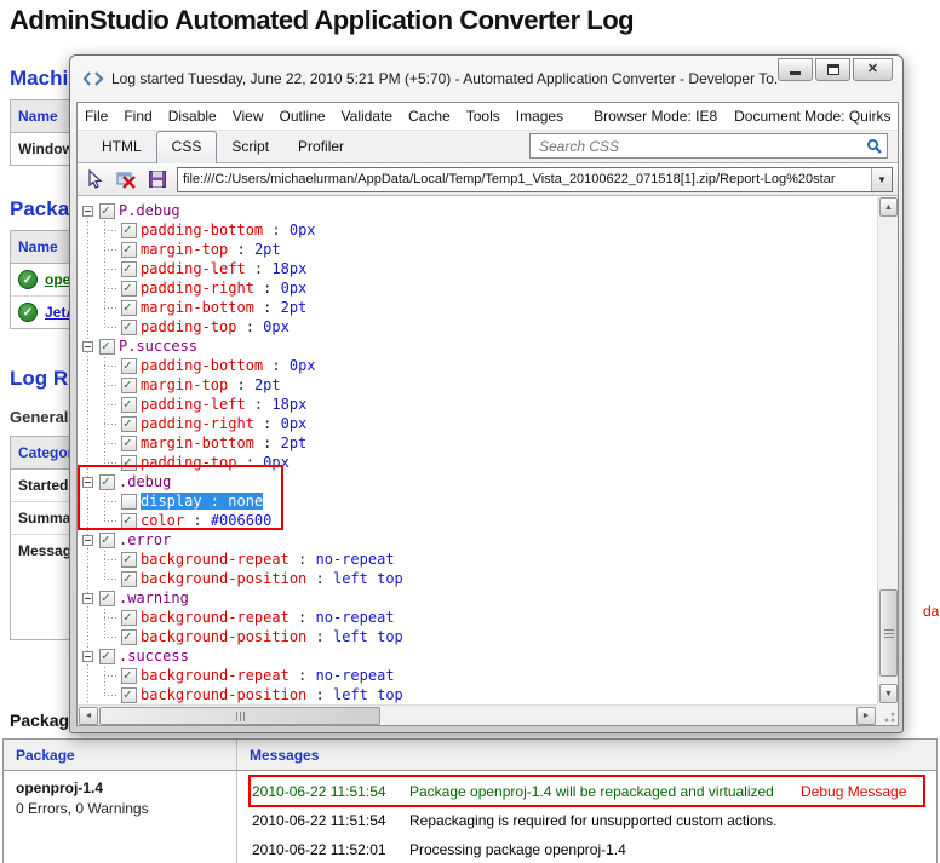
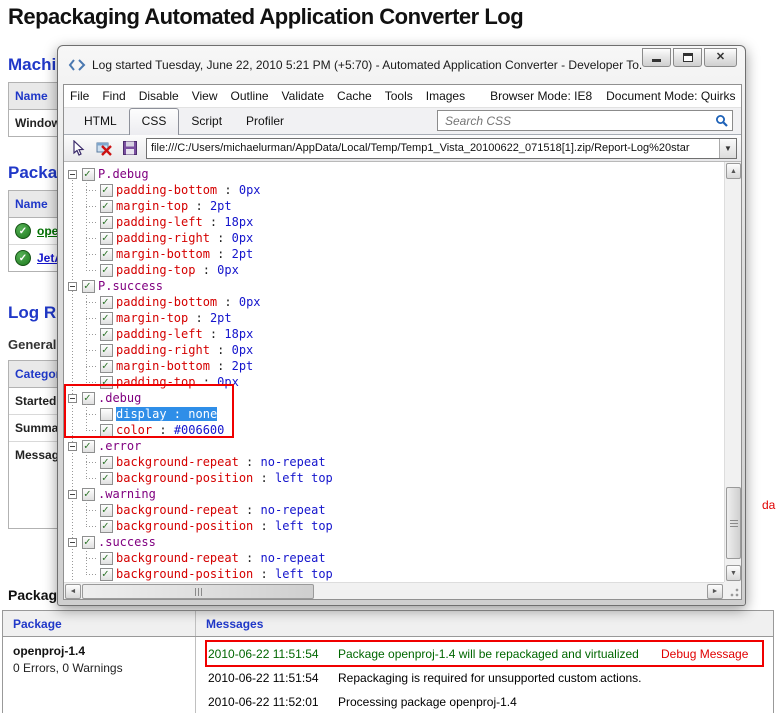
- AdminStudio Automated Application Converter Log
+ Repackaging Automated Application Converter Log
  Machi
  Name
  Windo
  Packa
  Name
  ✓
  ope
  ✓
  Jet
  Log R
  General
  Catego
  Started
  Summa
  Messag
  da
  Packag
  Package
  Messages
  openproj-1.4
  0 Errors, 0 Warnings
  2010-06-22 11:51:54 Package openproj-1.4 will be repackaged and virtualized
  2010-06-22 11:51:54 Repackaging is required for unsupported custom actions.
  2010-06-22 11:52:01 Processing package openproj-1.4
  Log started Tuesday, June 22, 2010 5:21 PM (+5:70) - Automated Application Converter - Developer To.
  ✕
  File
  Find
  Disable
  View
  Outline
  Validate
  Cache
  Tools
  Images
  Browser Mode: IE8
  Document Mode: Quirks
  HTML
  CSS
  Script
  Profiler
  Search CSS
  file:///C:/Users/michaelurman/AppData/Local/Temp/Temp1_Vista_20100622_071518[1].zip/Report-Log%20star
  ▼
  P.debug
  padding-bottom : 0px
  margin-top : 2pt
  padding-left : 18px
  padding-right : 0px
  margin-bottom : 2pt
  padding-top : 0px
  P.success
  padding-bottom : 0px
  margin-top : 2pt
  padding-left : 18px
  padding-right : 0px
  margin-bottom : 2pt
  padding-top : 0px
  .debug
  display : none
  color : #006600
  .error
  background-repeat : no-repeat
  background-position : left top
  .warning
  background-repeat : no-repeat
  background-position : left top
  .success
  background-repeat : no-repeat
  background-position : left top
  Debug Message
